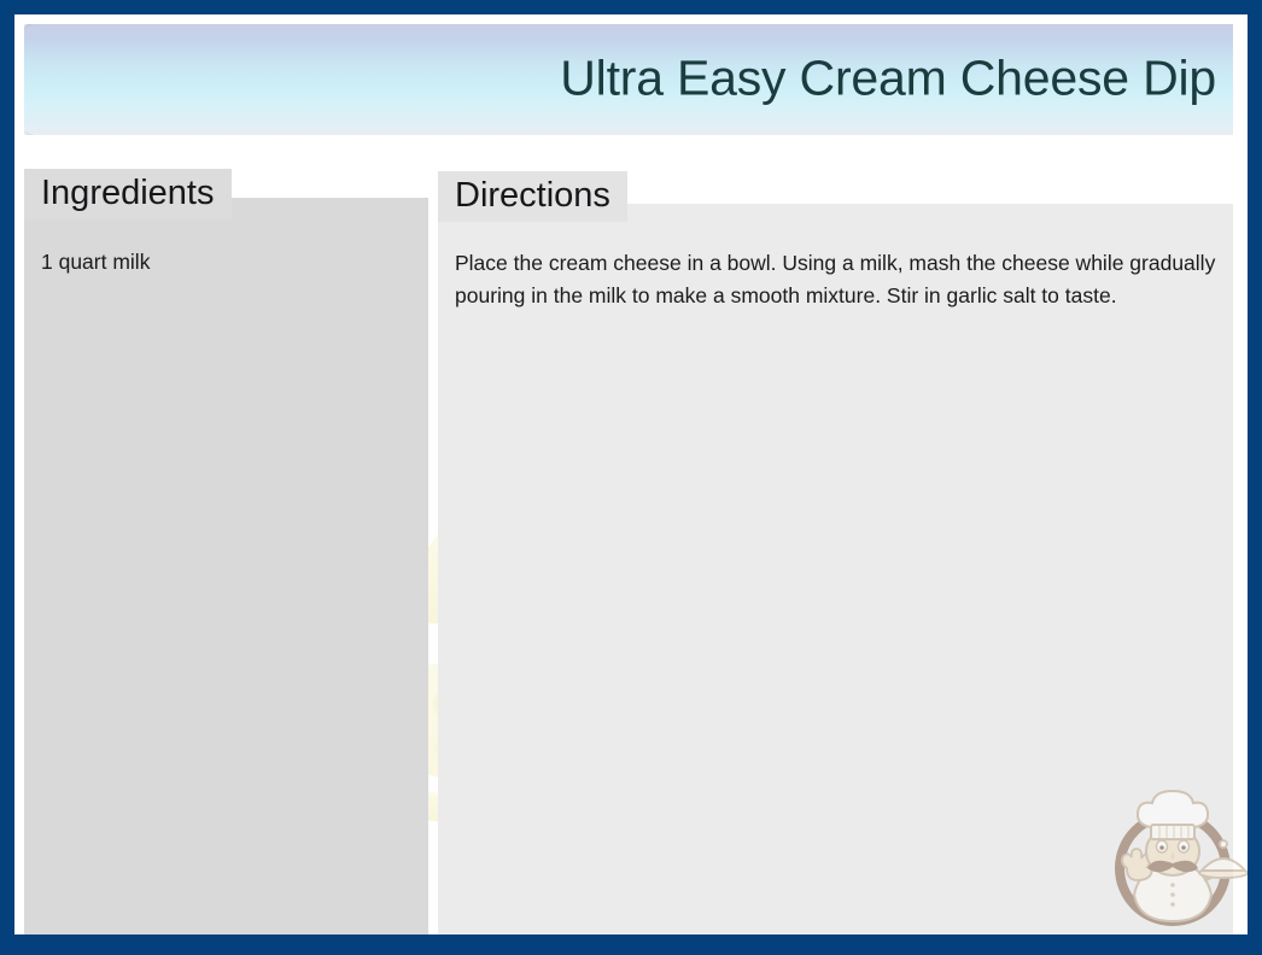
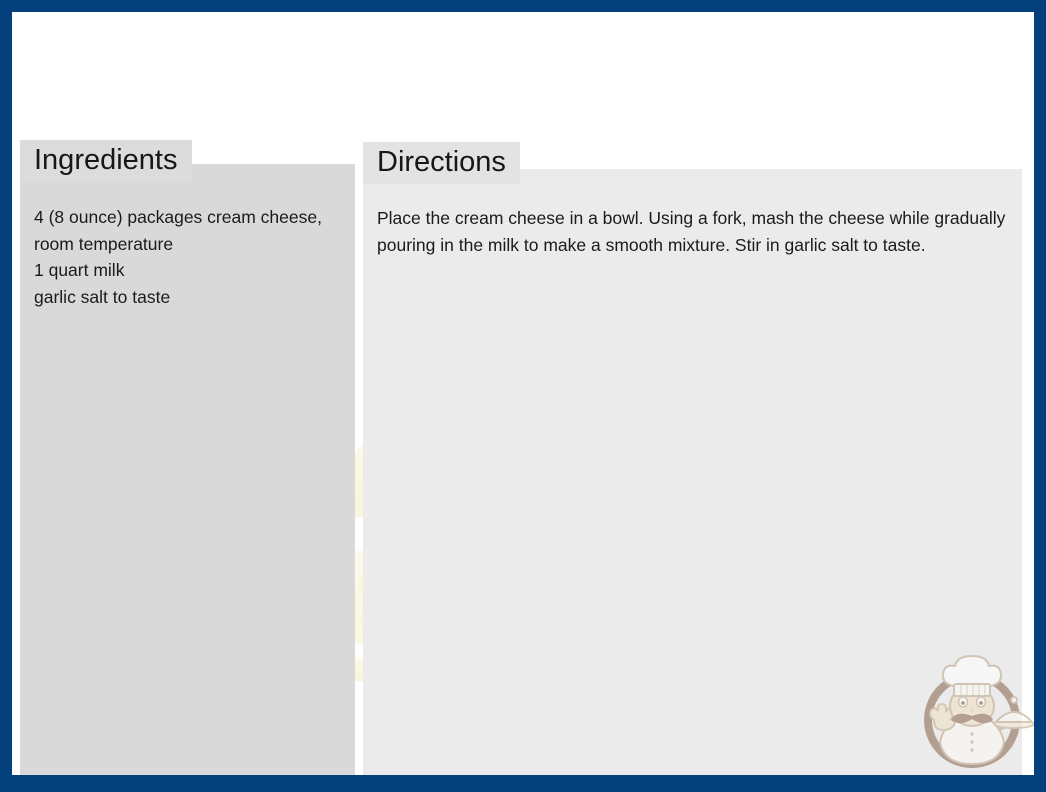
- Ultra Easy Cream Cheese Dip
  Ingredients
+ 4 (8 ounce) packages cream cheese, room temperature
  1 quart milk
+ garlic salt to taste
  Directions
- Place the cream cheese in a bowl. Using a milk, mash the cheese while gradually pouring in the milk to make a smooth mixture. Stir in garlic salt to taste.
+ Place the cream cheese in a bowl. Using a fork, mash the cheese while gradually pouring in the milk to make a smooth mixture. Stir in garlic salt to taste.
